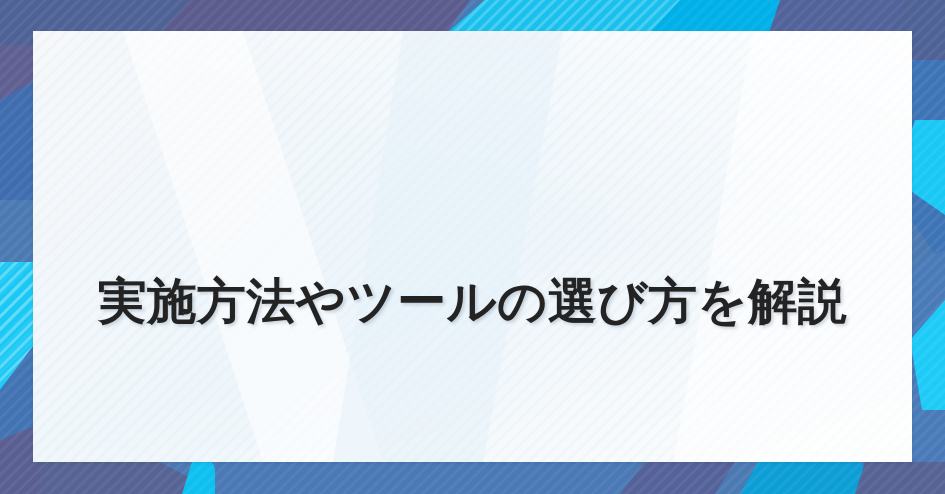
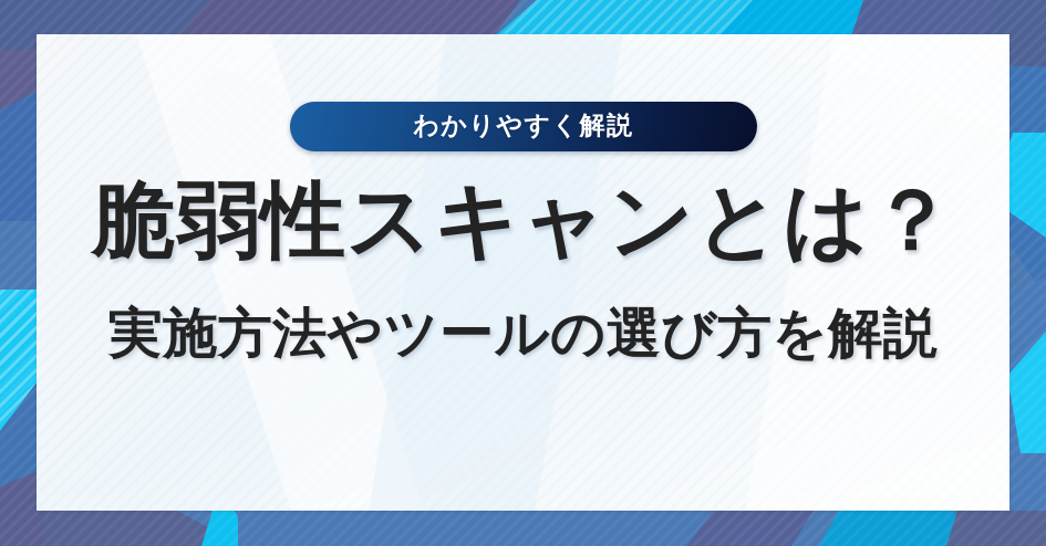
+ わかりやすく解説
+ 脆弱性スキャンとは？
  実施方法やツールの選び方を解説
